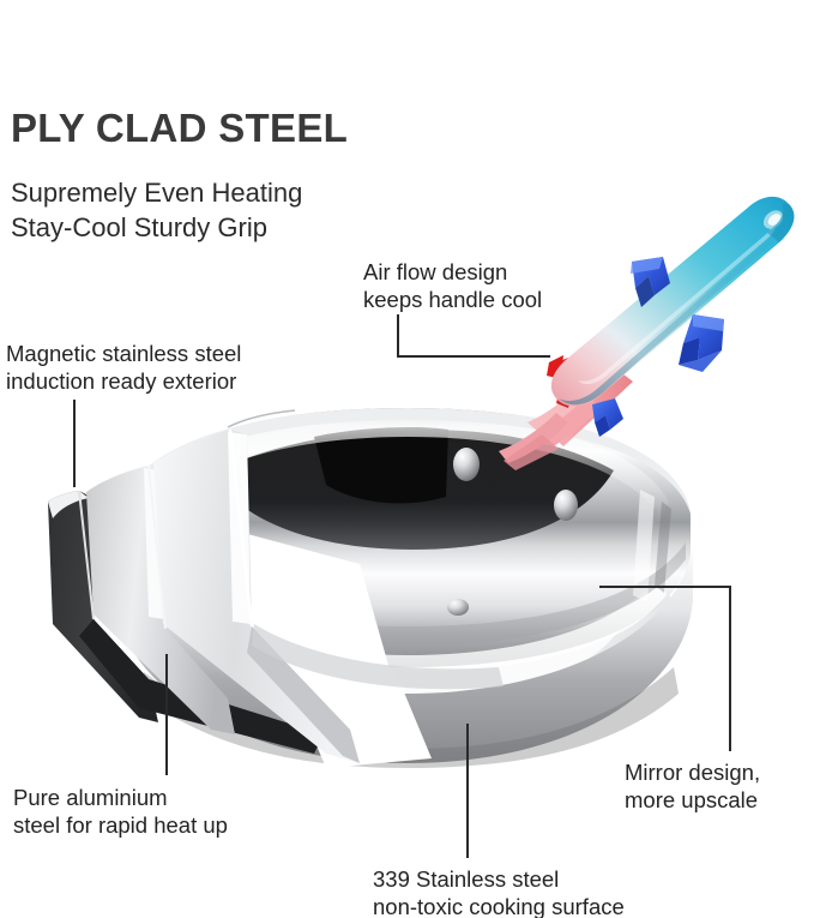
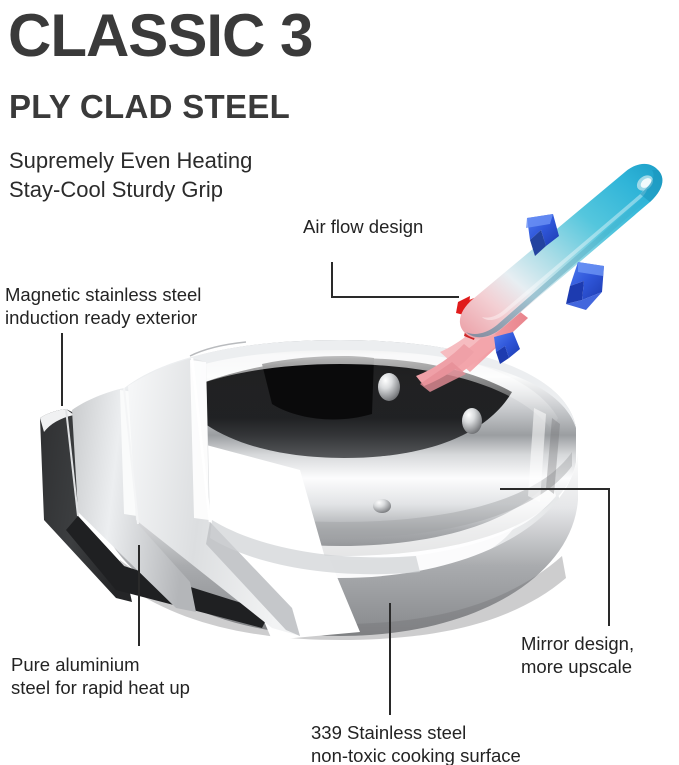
+ CLASSIC 3
  PLY CLAD STEEL
  Supremely Even Heating
  Stay-Cool Sturdy Grip
  Air flow design
- keeps handle cool
  Magnetic stainless steel
  induction ready exterior
  Pure aluminium
  steel for rapid heat up
  339 Stainless steel
  non-toxic cooking surface
  Mirror design,
  more upscale
